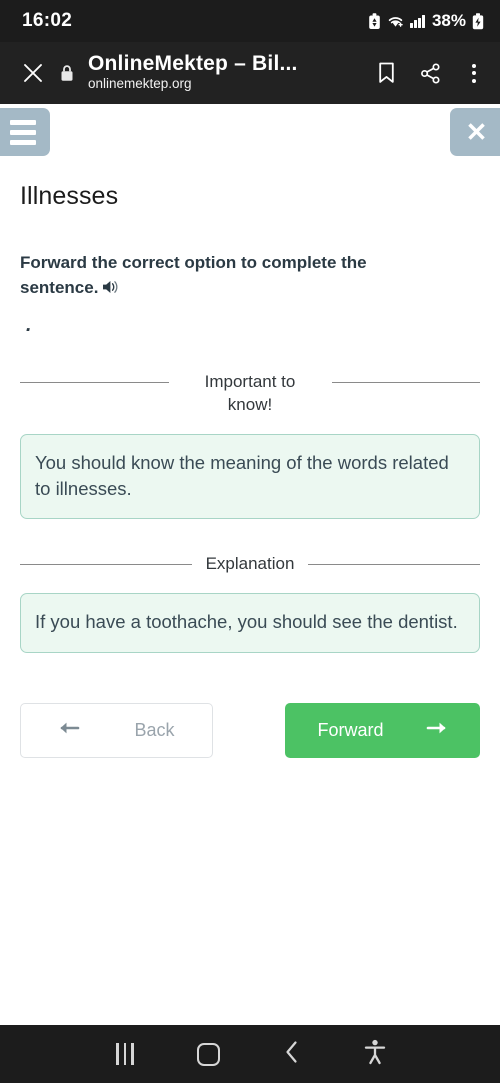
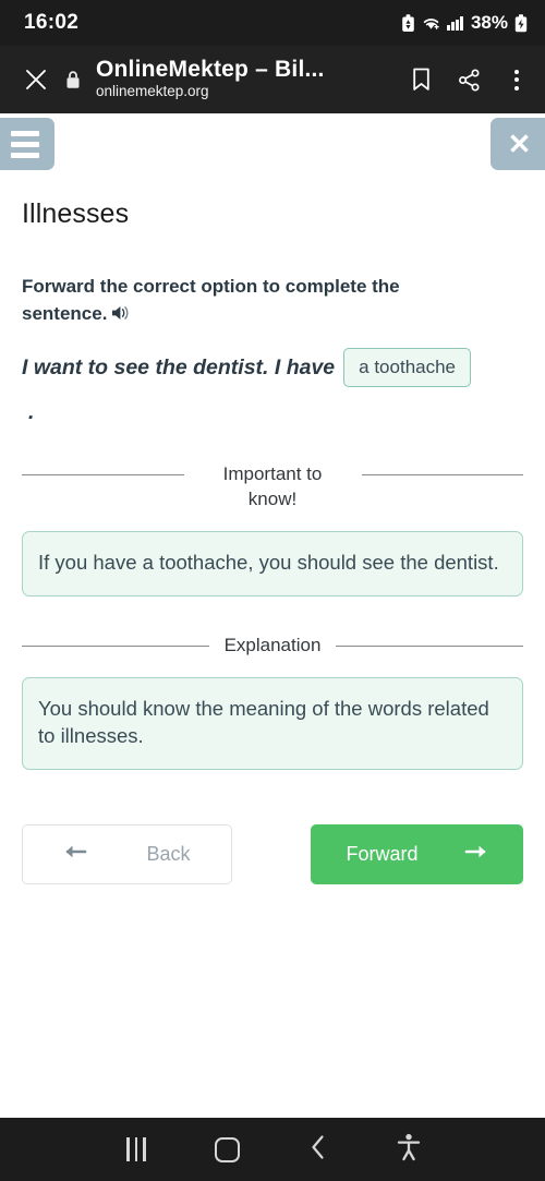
  16:02
  38%
  OnlineMektep – Bil...
  onlinemektep.org
  ✕
  Illnesses
  Forward the correct option to complete the sentence.
+ I want to see the dentist. I have
+ a toothache
  .
  Important to know!
- You should know the meaning of the words related to illnesses.
+ If you have a toothache, you should see the dentist.
  Explanation
- If you have a toothache, you should see the dentist.
+ You should know the meaning of the words related to illnesses.
  Back
  Forward
